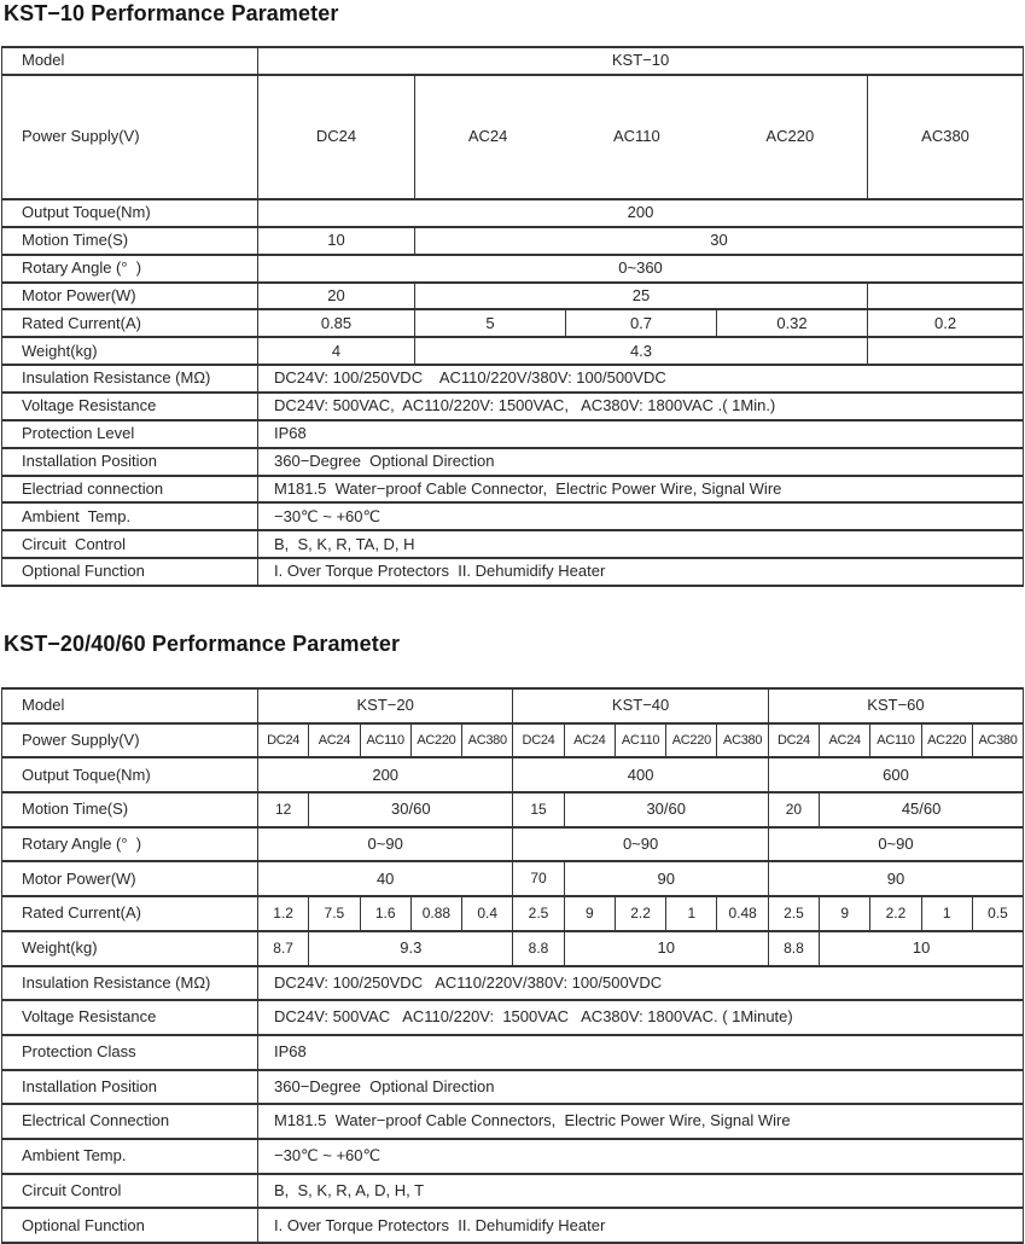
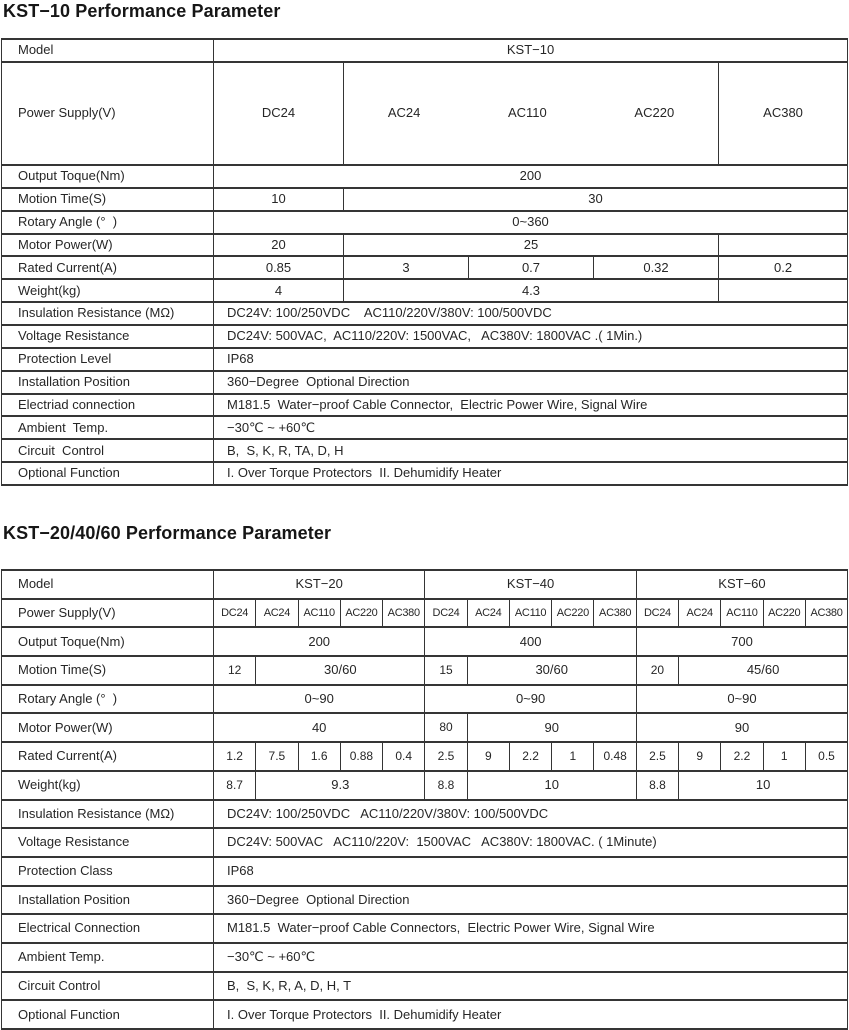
  KST−10 Performance Parameter
  Model	KST−10
  Power Supply(V)	DC24	AC24 AC110 AC220	AC380
  Output Toque(Nm)	200
  Motion Time(S)	10	30
  Rotary Angle (° )	0~360
  Motor Power(W)	20	25
- Rated Current(A)	0.85	5	0.7	0.32	0.2
+ Rated Current(A)	0.85	3	0.7	0.32	0.2
  Weight(kg)	4	4.3
  Insulation Resistance (MΩ)	DC24V: 100/250VDC AC110/220V/380V: 100/500VDC
  Voltage Resistance	DC24V: 500VAC, AC110/220V: 1500VAC, AC380V: 1800VAC .( 1Min.)
  Protection Level	IP68
  Installation Position	360−Degree Optional Direction
  Electriad connection	M181.5 Water−proof Cable Connector, Electric Power Wire, Signal Wire
  Ambient Temp.	−30℃ ~ +60℃
  Circuit Control	B, S, K, R, TA, D, H
  Optional Function	I. Over Torque Protectors II. Dehumidify Heater
  KST−20/40/60 Performance Parameter
  Model	KST−20	KST−40	KST−60
  Power Supply(V)	DC24	AC24	AC110	AC220	AC380	DC24	AC24	AC110	AC220	AC380	DC24	AC24	AC110	AC220	AC380
- Output Toque(Nm)	200	400	600
+ Output Toque(Nm)	200	400	700
  Motion Time(S)	12	30/60	15	30/60	20	45/60
  Rotary Angle (° )	0~90	0~90	0~90
- Motor Power(W)	40	70	90	90
+ Motor Power(W)	40	80	90	90
  Rated Current(A)	1.2	7.5	1.6	0.88	0.4	2.5	9	2.2	1	0.48	2.5	9	2.2	1	0.5
  Weight(kg)	8.7	9.3	8.8	10	8.8	10
  Insulation Resistance (MΩ)	DC24V: 100/250VDC AC110/220V/380V: 100/500VDC
  Voltage Resistance	DC24V: 500VAC AC110/220V: 1500VAC AC380V: 1800VAC. ( 1Minute)
  Protection Class	IP68
  Installation Position	360−Degree Optional Direction
  Electrical Connection	M181.5 Water−proof Cable Connectors, Electric Power Wire, Signal Wire
  Ambient Temp.	−30℃ ~ +60℃
  Circuit Control	B, S, K, R, A, D, H, T
  Optional Function	I. Over Torque Protectors II. Dehumidify Heater
